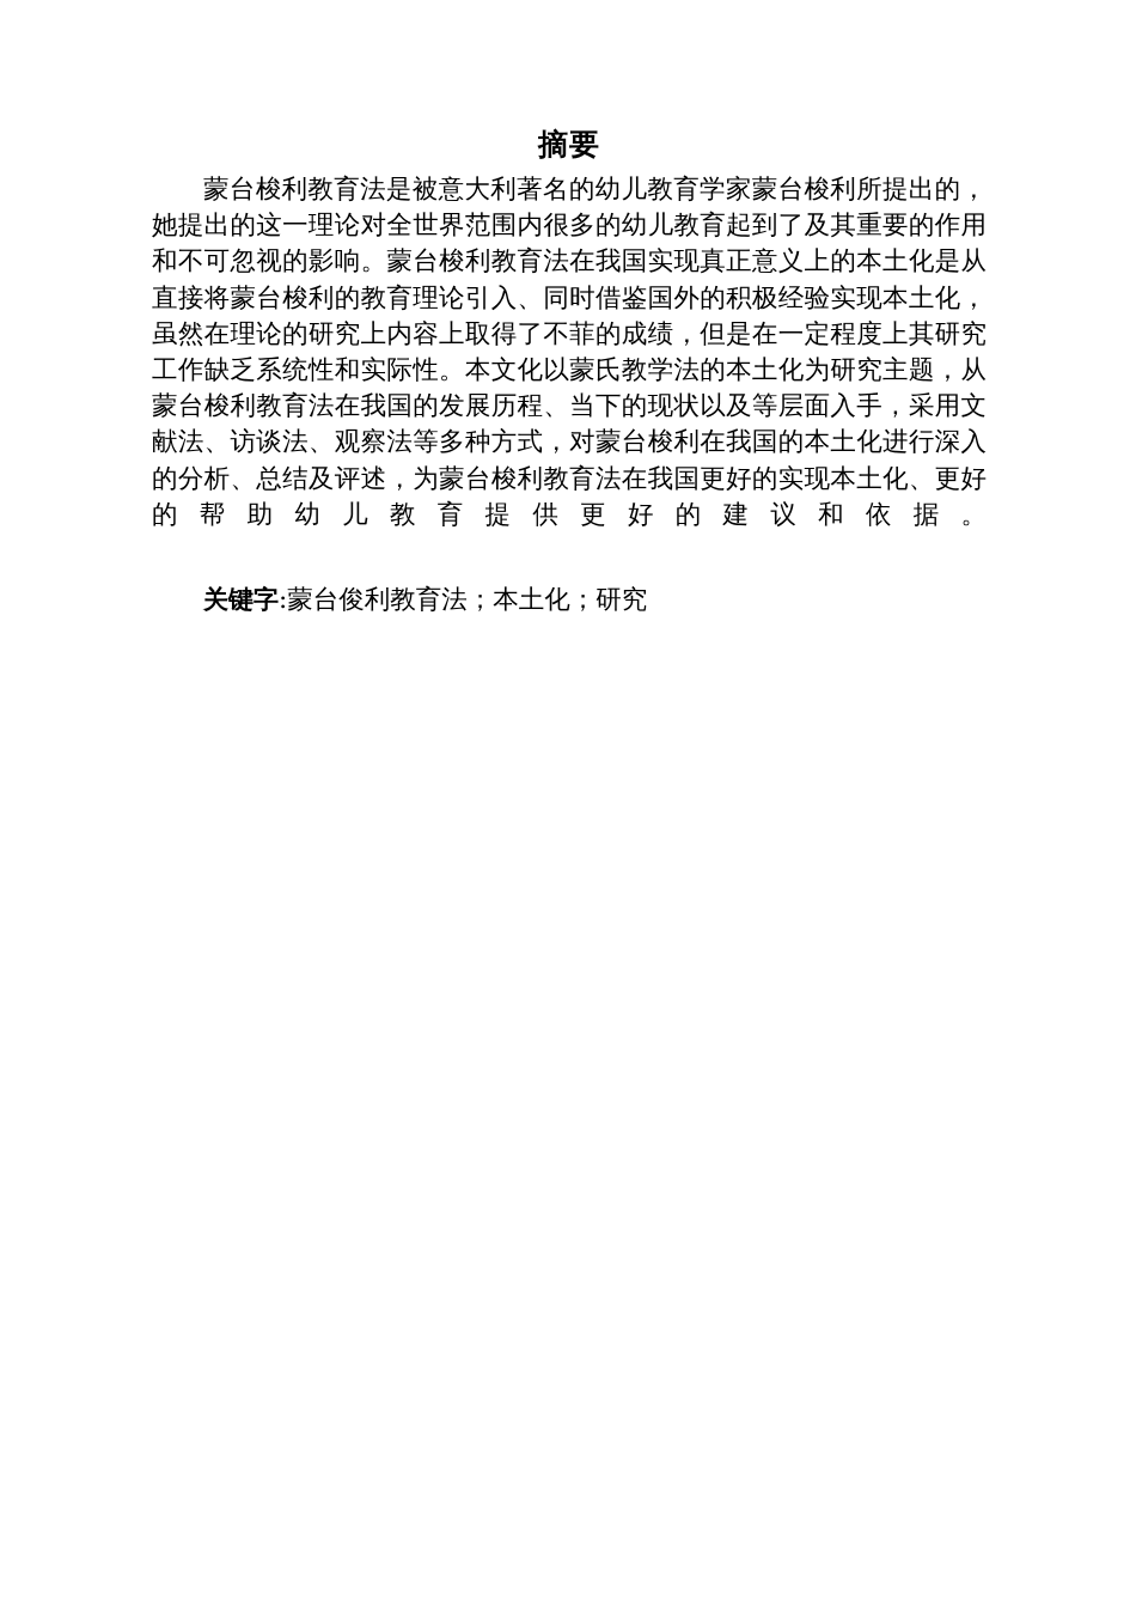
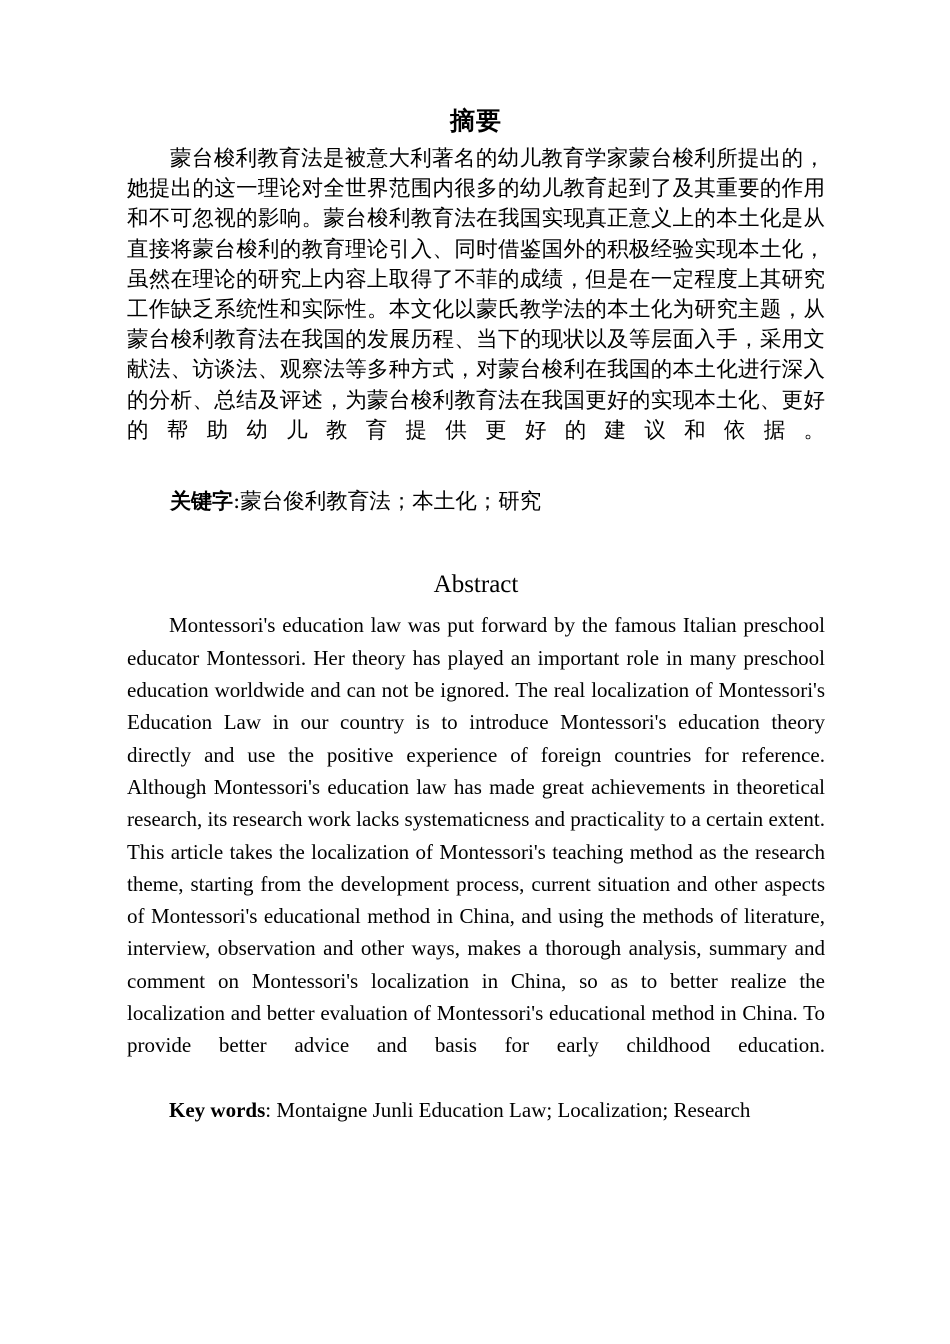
  摘要
  蒙台梭利教育法是被意大利著名的幼儿教育学家蒙台梭利所提出的，她提出的这一理论对全世界范围内很多的幼儿教育起到了及其重要的作用和不可忽视的影响。蒙台梭利教育法在我国实现真正意义上的本土化是从直接将蒙台梭利的教育理论引入、同时借鉴国外的积极经验实现本土化，虽然在理论的研究上内容上取得了不菲的成绩，但是在一定程度上其研究工作缺乏系统性和实际性。本文化以蒙氏教学法的本土化为研究主题，从蒙台梭利教育法在我国的发展历程、当下的现状以及等层面入手，采用文献法、访谈法、观察法等多种方式，对蒙台梭利在我国的本土化进行深入的分析、总结及评述，为蒙台梭利教育法在我国更好的实现本土化、更好的帮助幼儿教育提供更好的建议和依据。
  关键字:蒙台俊利教育法；本土化；研究
+ Abstract
+ Montessori's education law was put forward by the famous Italian preschool educator Montessori. Her theory has played an important role in many preschool education worldwide and can not be ignored. The real localization of Montessori's Education Law in our country is to introduce Montessori's education theory directly and use the positive experience of foreign countries for reference. Although Montessori's education law has made great achievements in theoretical research, its research work lacks systematicness and practicality to a certain extent. This article takes the localization of Montessori's teaching method as the research theme, starting from the development process, current situation and other aspects of Montessori's educational method in China, and using the methods of literature, interview, observation and other ways, makes a thorough analysis, summary and comment on Montessori's localization in China, so as to better realize the localization and better evaluation of Montessori's educational method in China. To provide better advice and basis for early childhood education.
+ Key words: Montaigne Junli Education Law; Localization; Research
